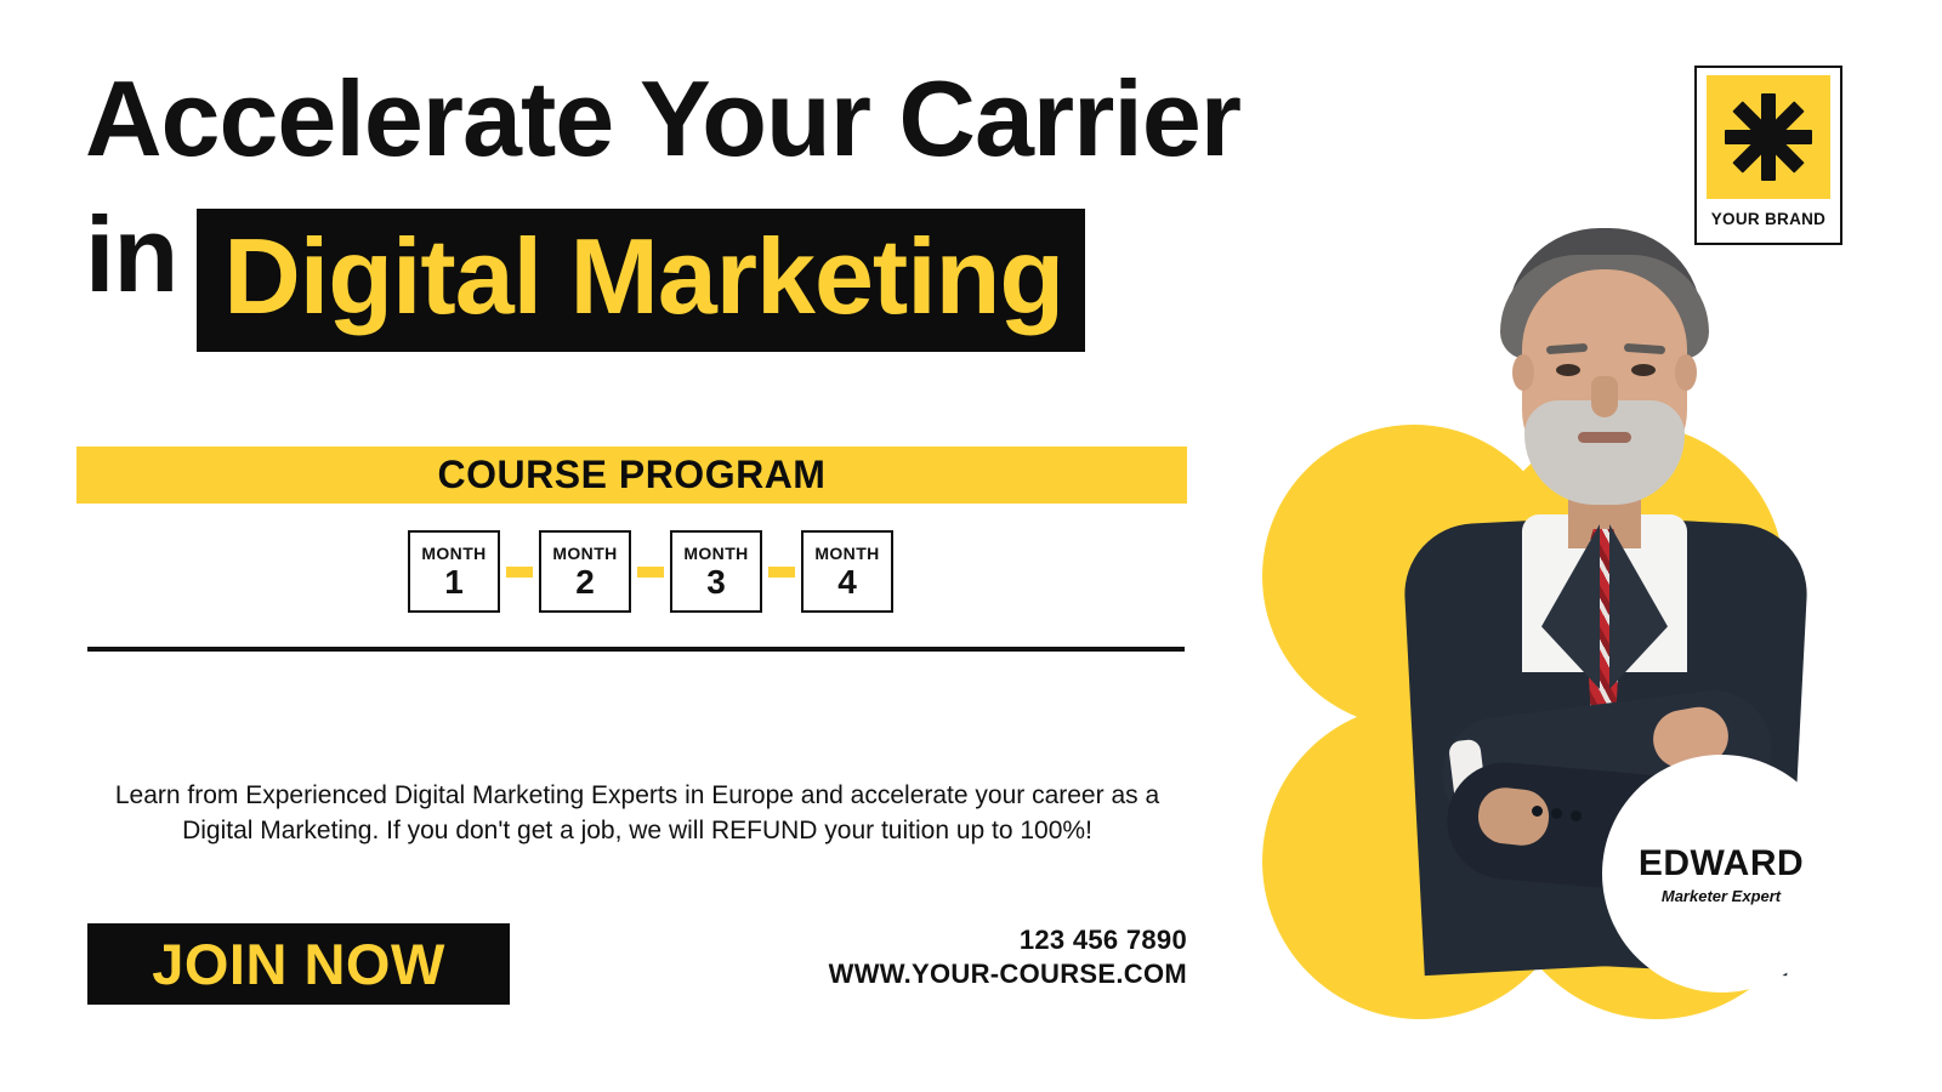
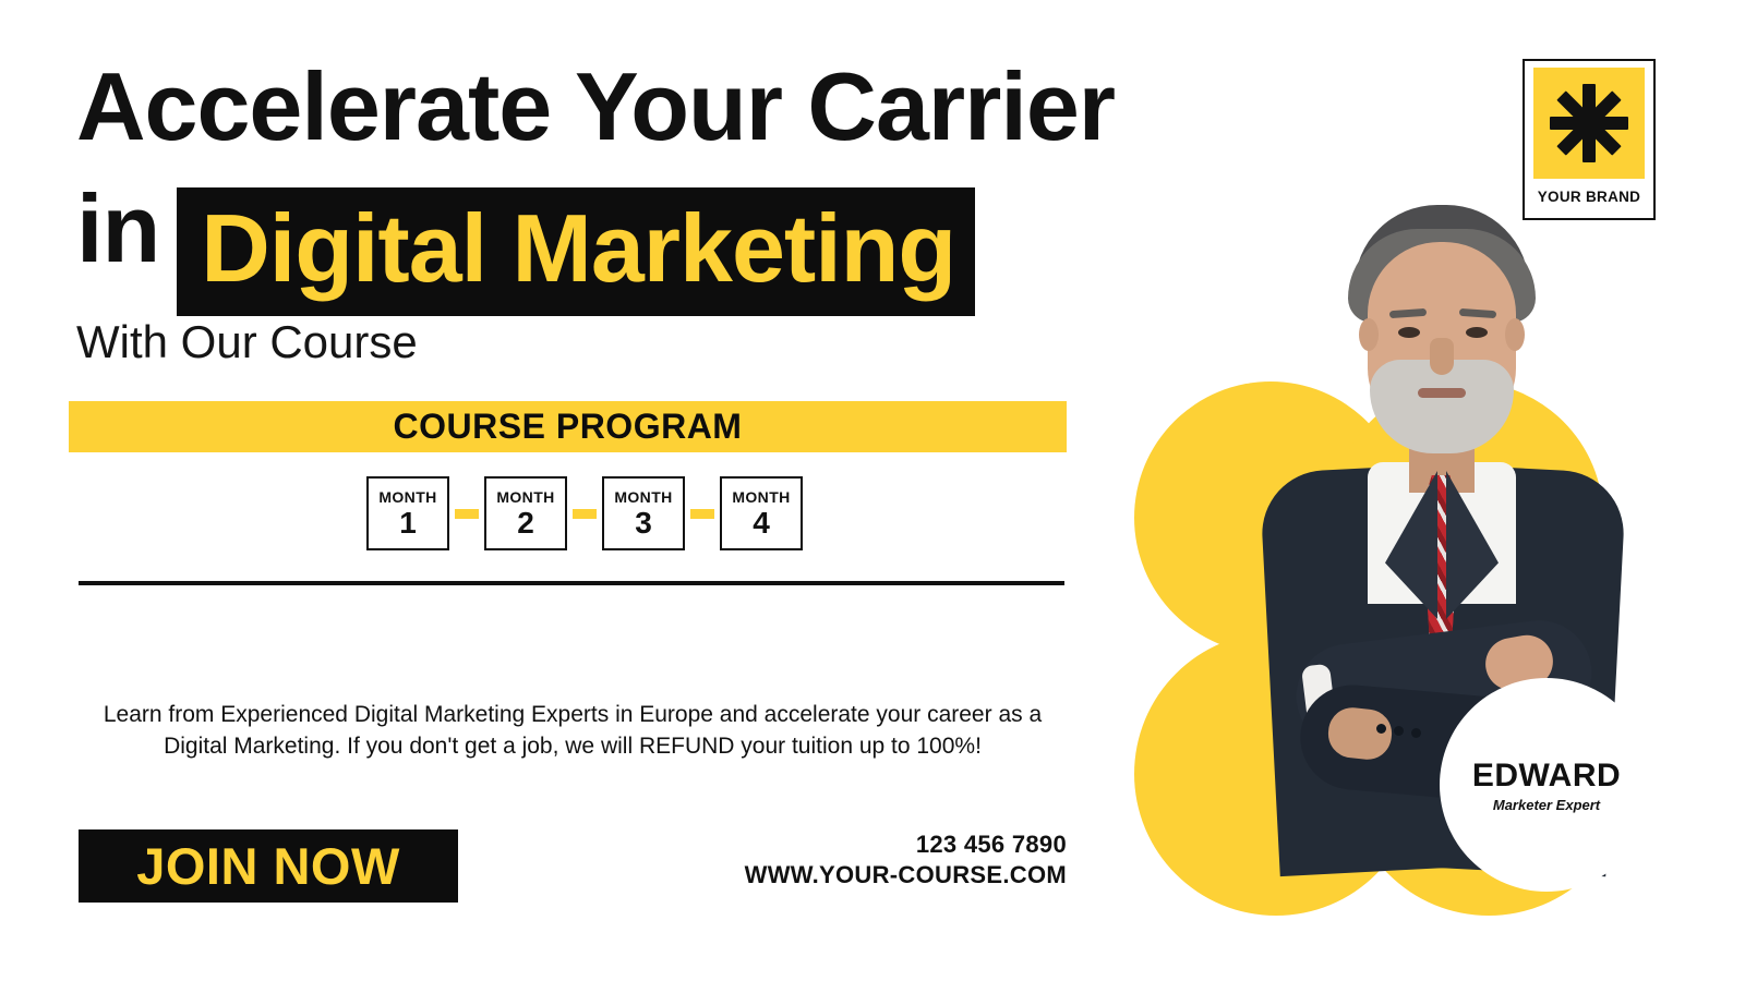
  Accelerate Your Carrier
  in Digital Marketing
+ With Our Course
  COURSE PROGRAM
  MONTH
  1
  MONTH
  2
  MONTH
  3
  MONTH
  4
  Learn from Experienced Digital Marketing Experts in Europe and accelerate your career as a Digital Marketing. If you don't get a job, we will REFUND your tuition up to 100%!
  JOIN NOW
  123 456 7890
  WWW.YOUR-COURSE.COM
  YOUR BRAND
  EDWARD
  Marketer Expert
